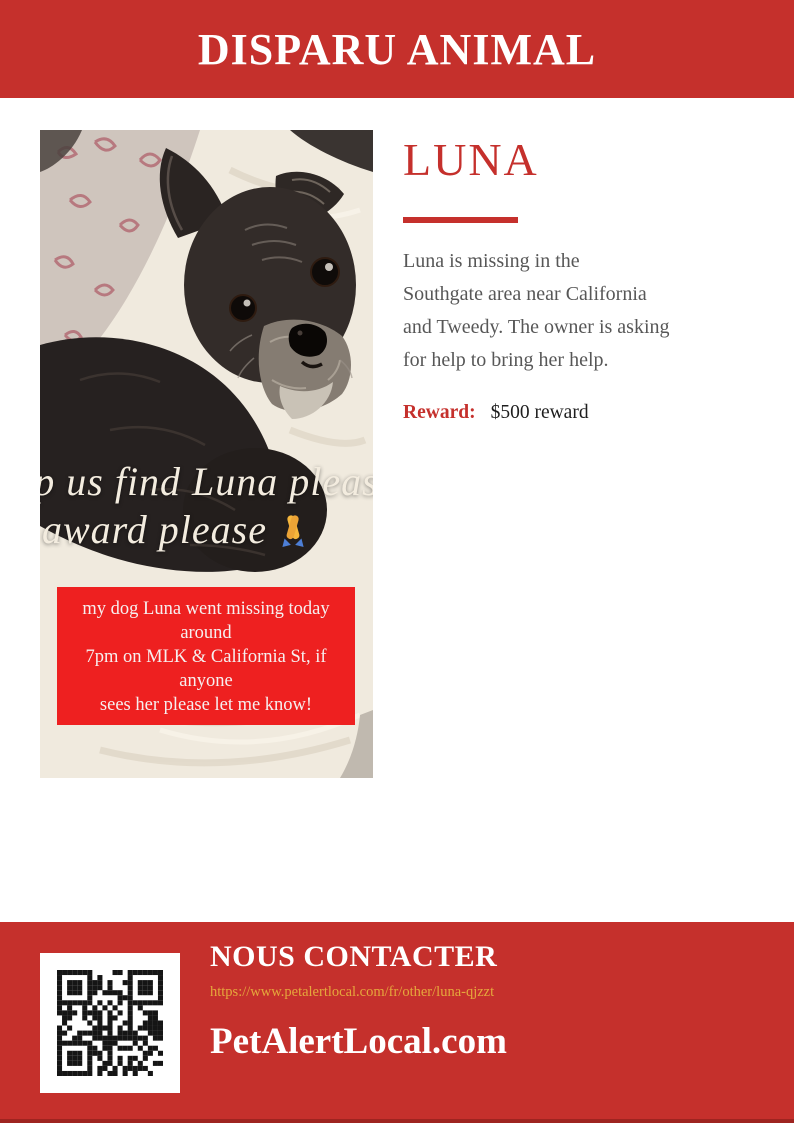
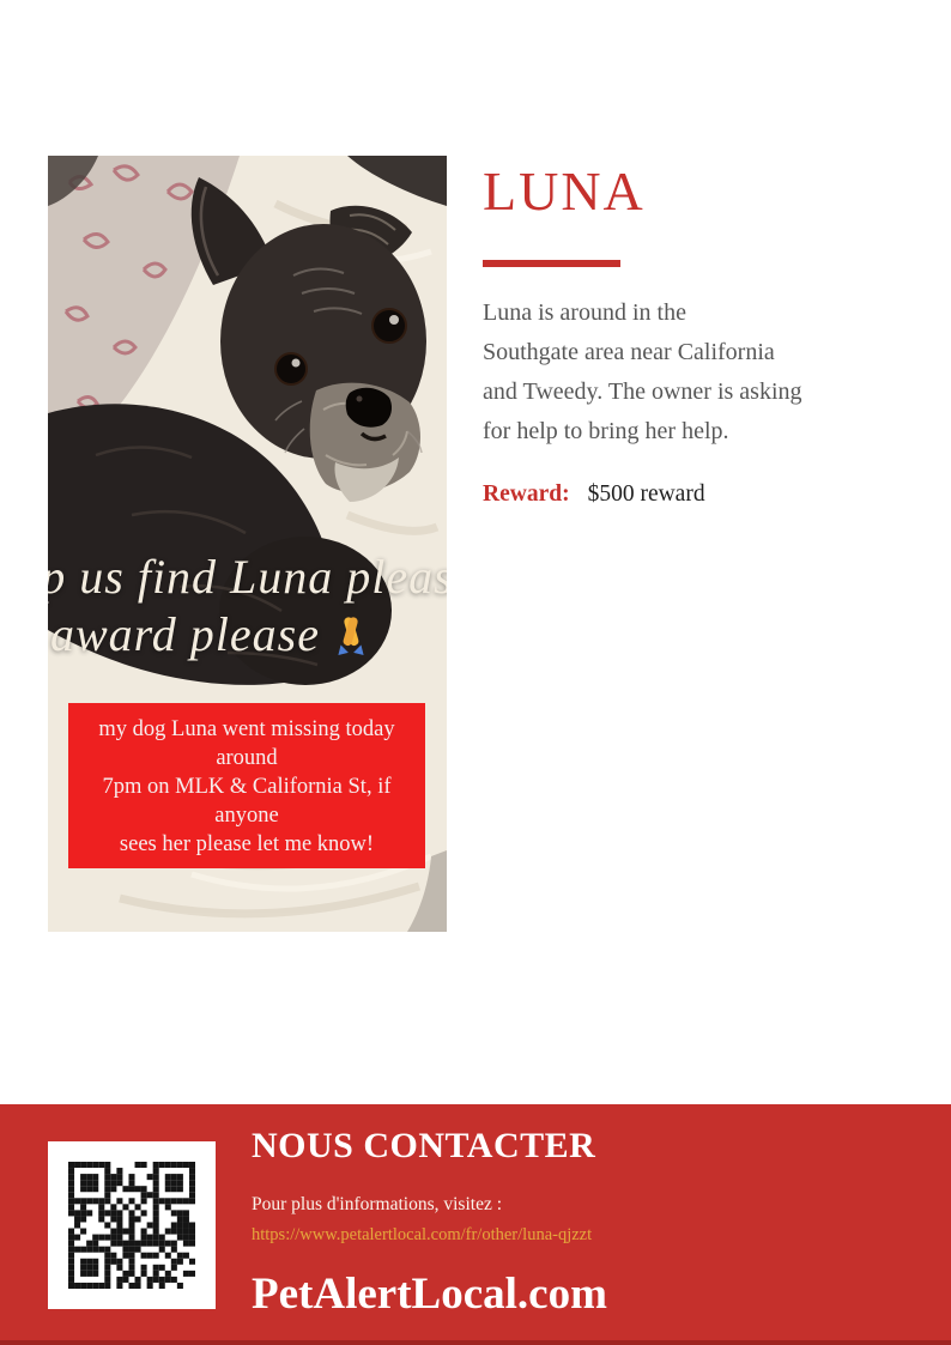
- DISPARU ANIMAL
  p us find Luna pleas
  award please
  my dog Luna went missing today around
  7pm on MLK & California St, if anyone
  sees her please let me know!
  LUNA
- Luna is missing in the
+ Luna is around in the
  Southgate area near California
  and Tweedy. The owner is asking
  for help to bring her help.
  Reward:
  $500 reward
  NOUS CONTACTER
+ Pour plus d'informations, visitez :
  https://www.petalertlocal.com/fr/other/luna-qjzzt
  PetAlertLocal.com
